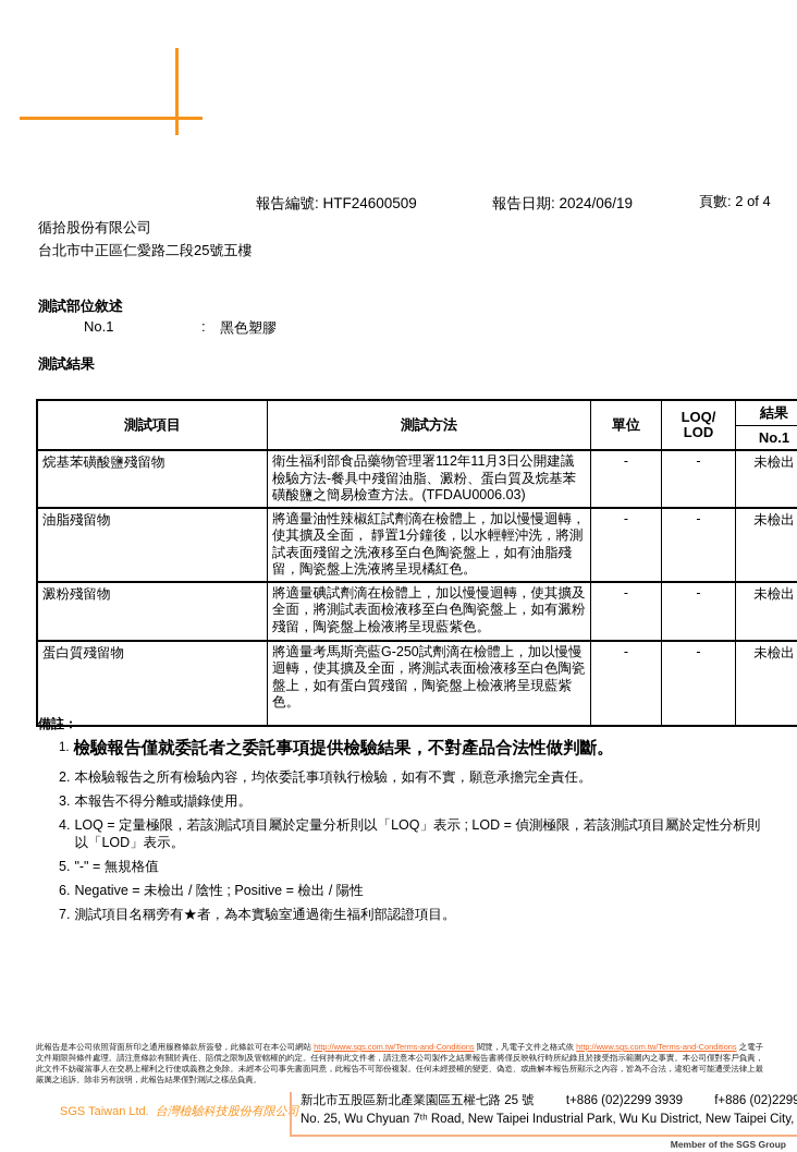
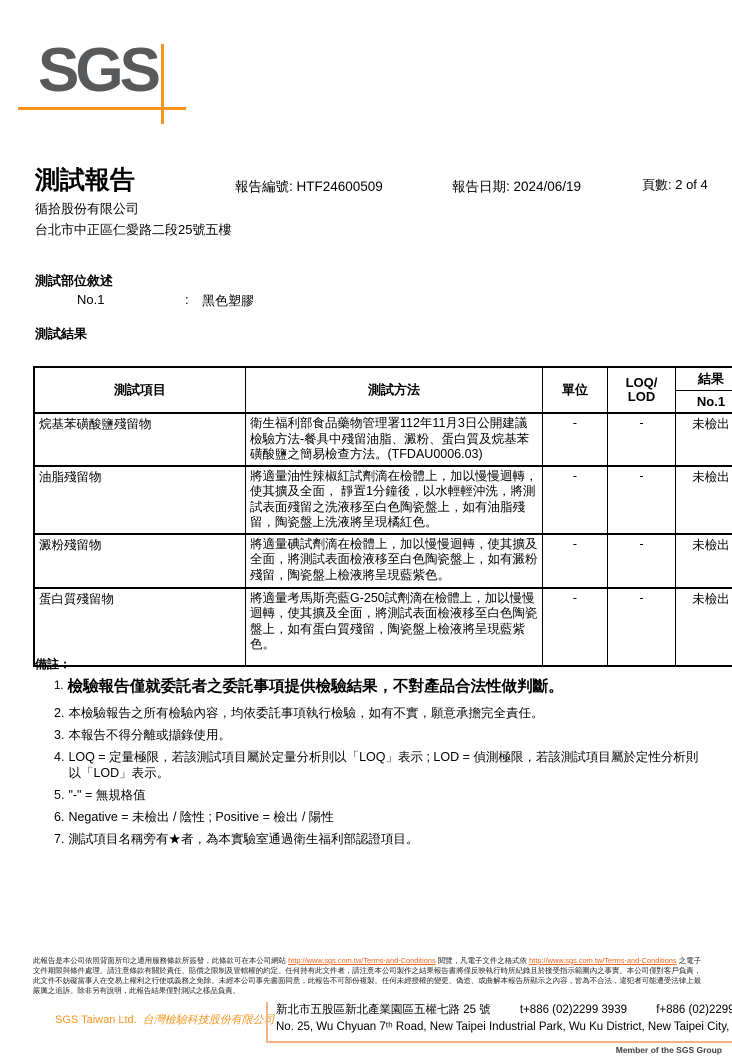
+ SGS
+ 測試報告
  報告編號: HTF24600509
  報告日期: 2024/06/19
  頁數: 2 of 4
  循拾股份有限公司
  台北市中正區仁愛路二段25號五樓
  測試部位敘述
  No.1
  :
  黑色塑膠
  測試結果
  測試項目	測試方法	單位	LOQ/ LOD	結果
  No.1
  烷基苯磺酸鹽殘留物	衛生福利部食品藥物管理署112年11月3日公開建議檢驗方法-餐具中殘留油脂、澱粉、蛋白質及烷基苯磺酸鹽之簡易檢查方法。(TFDAU0006.03)	-	-	未檢出
  油脂殘留物	將適量油性辣椒紅試劑滴在檢體上，加以慢慢迴轉，使其擴及全面， 靜置1分鐘後，以水輕輕沖洗，將測試表面殘留之洗液移至白色陶瓷盤上，如有油脂殘留，陶瓷盤上洗液將呈現橘紅色。	-	-	未檢出
  澱粉殘留物	將適量碘試劑滴在檢體上，加以慢慢迴轉，使其擴及全面，將測試表面檢液移至白色陶瓷盤上，如有澱粉殘留，陶瓷盤上檢液將呈現藍紫色。	-	-	未檢出
  蛋白質殘留物	將適量考馬斯亮藍G-250試劑滴在檢體上，加以慢慢迴轉，使其擴及全面，將測試表面檢液移至白色陶瓷盤上，如有蛋白質殘留，陶瓷盤上檢液將呈現藍紫色。	-	-	未檢出
  備註：
  1.
  檢驗報告僅就委託者之委託事項提供檢驗結果，不對產品合法性做判斷。
  2.
  本檢驗報告之所有檢驗內容，均依委託事項執行檢驗，如有不實，願意承擔完全責任。
  3.
  本報告不得分離或擷錄使用。
  4.
  LOQ = 定量極限，若該測試項目屬於定量分析則以「LOQ」表示 ; LOD = 偵測極限，若該測試項目屬於定性分析則以「LOD」表示。
  5.
  "-" = 無規格值
  6.
  Negative = 未檢出 / 陰性 ; Positive = 檢出 / 陽性
  7.
  測試項目名稱旁有★者，為本實驗室通過衛生福利部認證項目。
  此報告是本公司依照背面所印之通用服務條款所簽發，此條款可在本公司網站 http://www.sgs.com.tw/Terms-and-Conditions 閱覽，凡電子文件之格式依 http://www.sgs.com.tw/Terms-and-Conditions 之電子文件期限與條件處理。請注意條款有關於責任、賠償之限制及管轄權的約定。任何持有此文件者，請注意本公司製作之結果報告書將僅反映執行時所紀錄且於接受指示範圍內之事實。本公司僅對客戶負責，此文件不妨礙當事人在交易上權利之行使或義務之免除。未經本公司事先書面同意，此報告不可部份複製。任何未經授權的變更、偽造、或曲解本報告所顯示之內容，皆為不合法，違犯者可能遭受法律上最嚴厲之追訴。除非另有說明，此報告結果僅對測試之樣品負責。
  SGS Taiwan Ltd. 台灣檢驗科技股份有限公司
  新北市五股區新北產業園區五權七路 25 號 t+886 (02)2299 3939 f+886 (02)2299
  No. 25, Wu Chyuan 7ᵗʰ Road, New Taipei Industrial Park, Wu Ku District, New Taipei City,
  Member of the SGS Group
